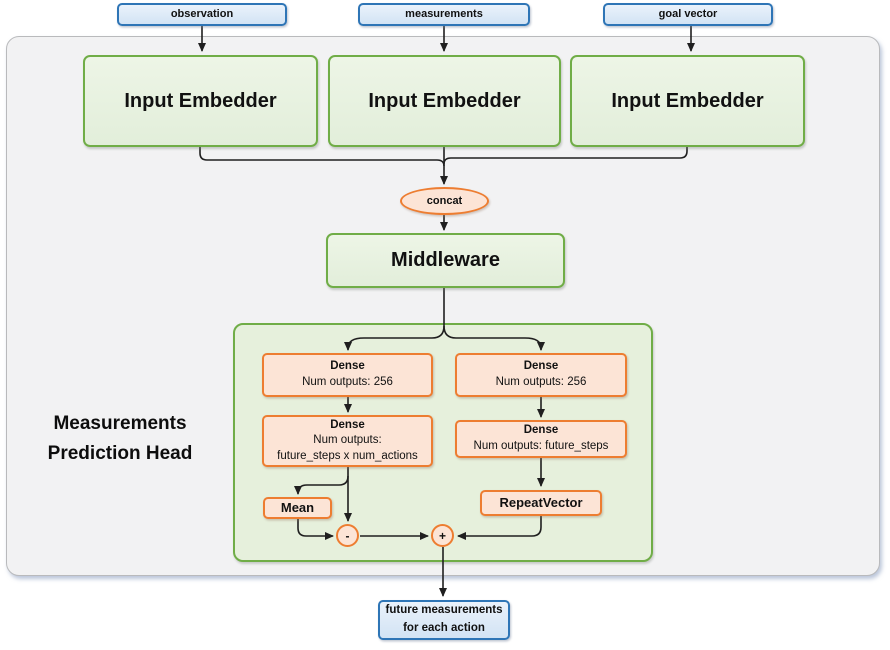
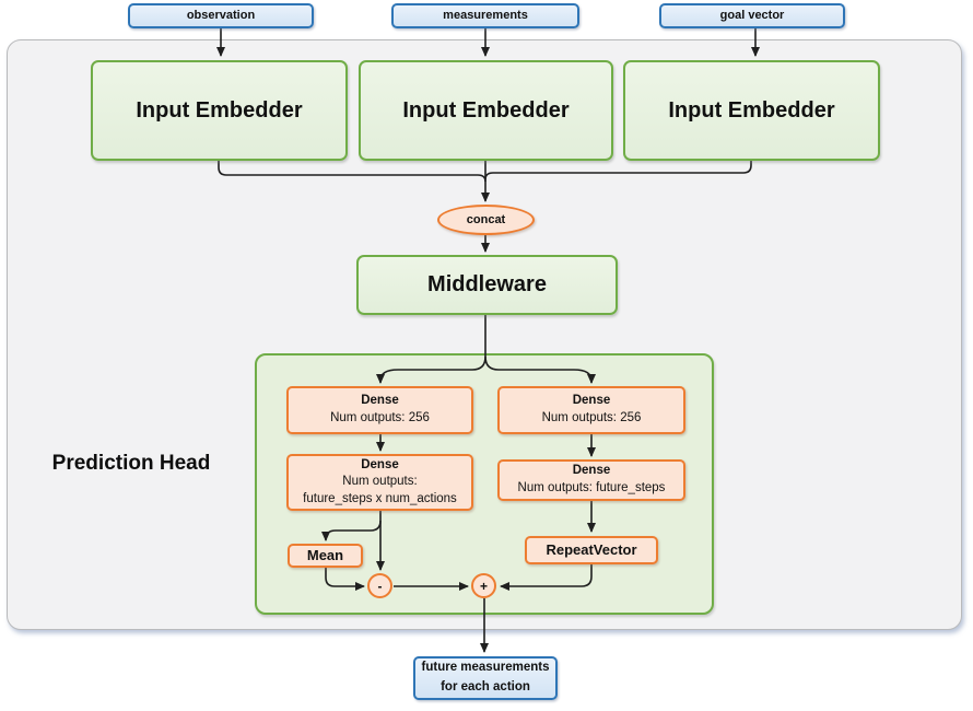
  observation
  measurements
  goal vector
  Input Embedder
  Input Embedder
  Input Embedder
  concat
  Middleware
- Measurements
  Prediction Head
  Dense
  Num outputs: 256
  Dense
  Num outputs: 256
  Dense
  Num outputs:
  future_steps x num_actions
  Dense
  Num outputs: future_steps
  Mean
  RepeatVector
  -
  +
  future measurements
  for each action
